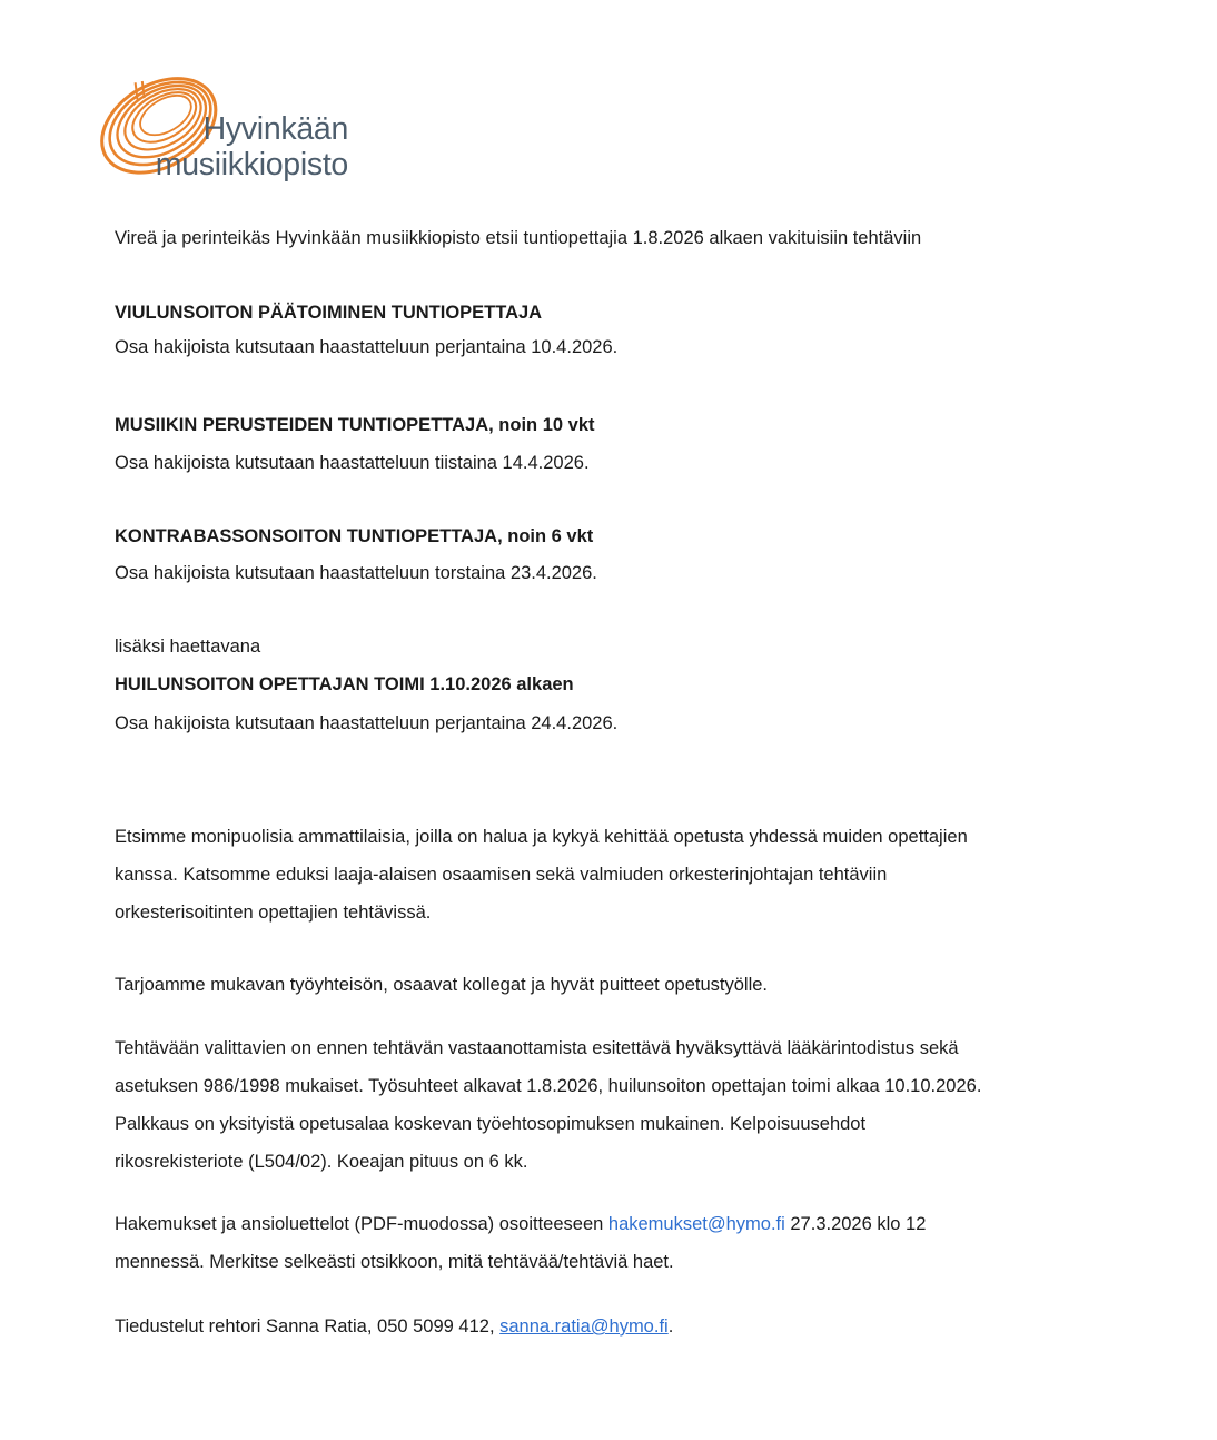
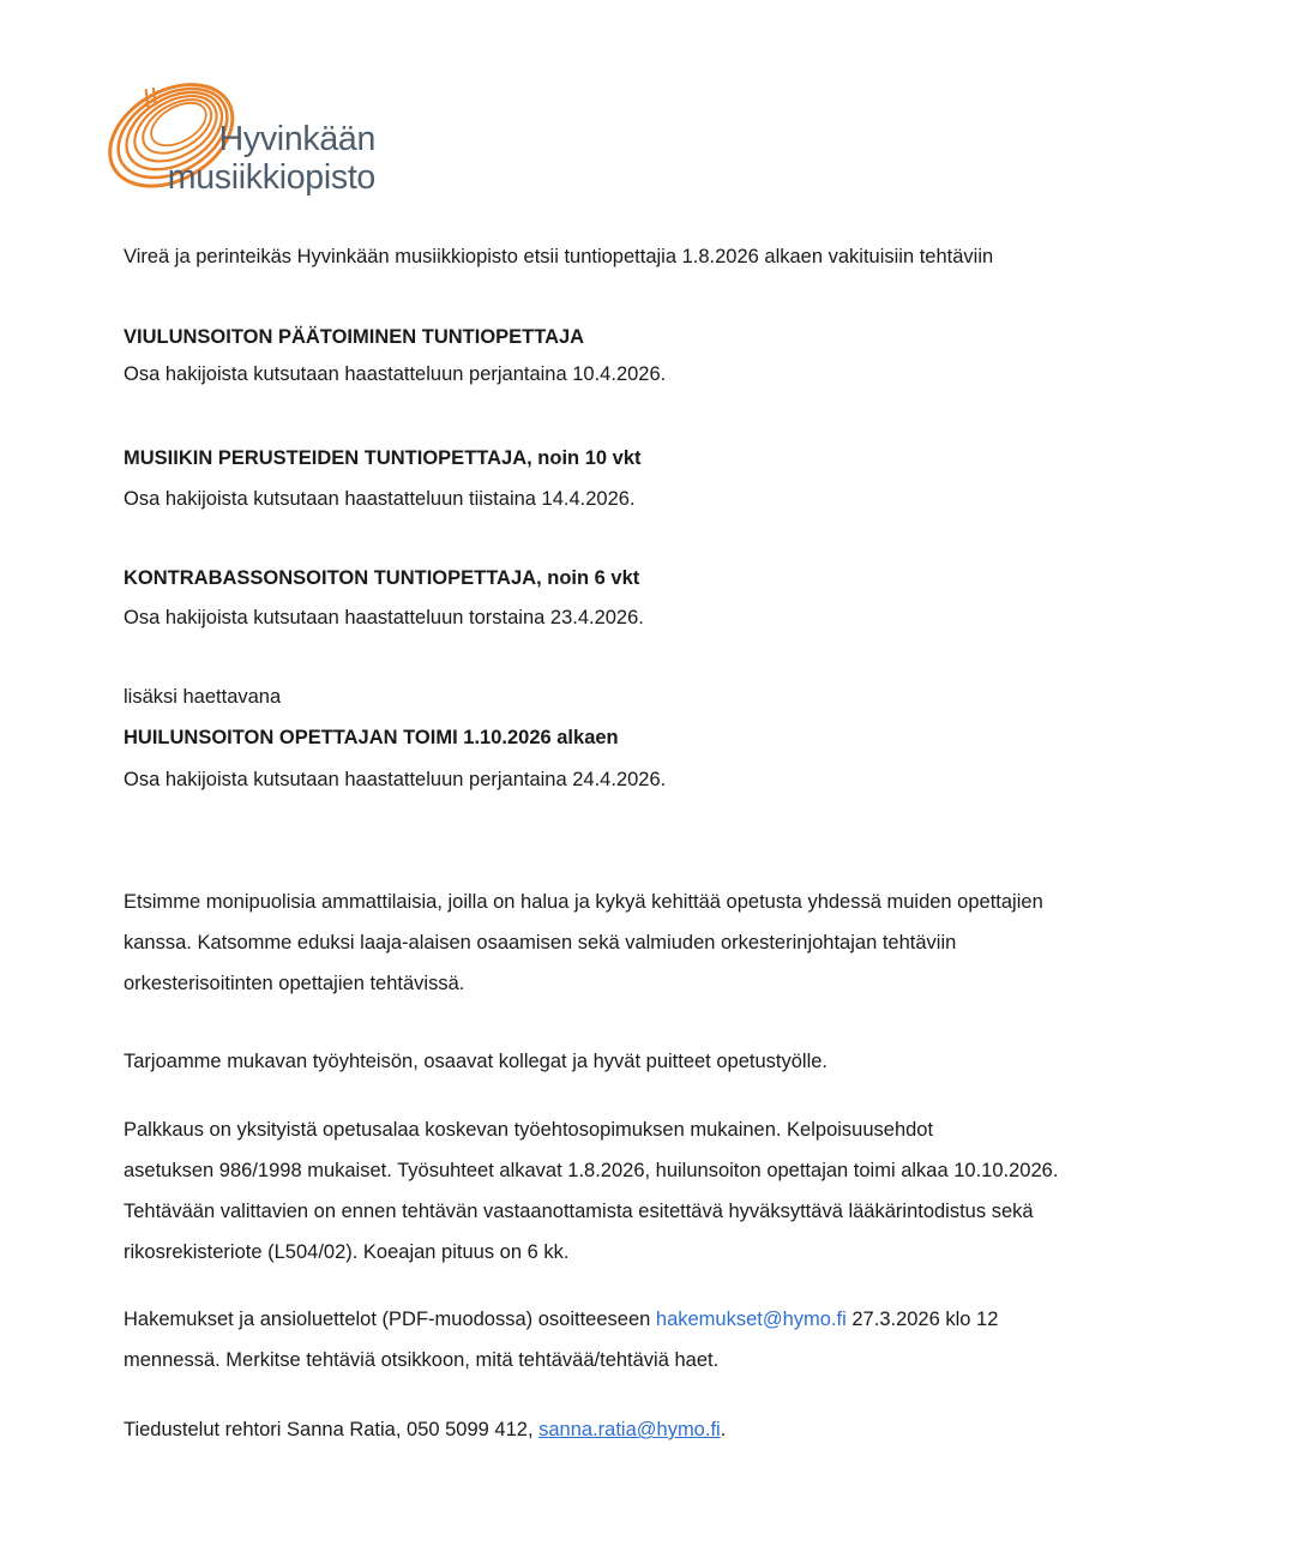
  Hyvinkään
  musiikkiopisto
  Vireä ja perinteikäs Hyvinkään musiikkiopisto etsii tuntiopettajia 1.8.2026 alkaen vakituisiin tehtäviin
  VIULUNSOITON PÄÄTOIMINEN TUNTIOPETTAJA
  Osa hakijoista kutsutaan haastatteluun perjantaina 10.4.2026.
  MUSIIKIN PERUSTEIDEN TUNTIOPETTAJA, noin 10 vkt
  Osa hakijoista kutsutaan haastatteluun tiistaina 14.4.2026.
  KONTRABASSONSOITON TUNTIOPETTAJA, noin 6 vkt
  Osa hakijoista kutsutaan haastatteluun torstaina 23.4.2026.
  lisäksi haettavana
  HUILUNSOITON OPETTAJAN TOIMI 1.10.2026 alkaen
  Osa hakijoista kutsutaan haastatteluun perjantaina 24.4.2026.
  Etsimme monipuolisia ammattilaisia, joilla on halua ja kykyä kehittää opetusta yhdessä muiden opettajien
  kanssa. Katsomme eduksi laaja-alaisen osaamisen sekä valmiuden orkesterinjohtajan tehtäviin
  orkesterisoitinten opettajien tehtävissä.
  Tarjoamme mukavan työyhteisön, osaavat kollegat ja hyvät puitteet opetustyölle.
- Tehtävään valittavien on ennen tehtävän vastaanottamista esitettävä hyväksyttävä lääkärintodistus sekä
+ Palkkaus on yksityistä opetusalaa koskevan työehtosopimuksen mukainen. Kelpoisuusehdot
  asetuksen 986/1998 mukaiset. Työsuhteet alkavat 1.8.2026, huilunsoiton opettajan toimi alkaa 10.10.2026.
- Palkkaus on yksityistä opetusalaa koskevan työehtosopimuksen mukainen. Kelpoisuusehdot
+ Tehtävään valittavien on ennen tehtävän vastaanottamista esitettävä hyväksyttävä lääkärintodistus sekä
  rikosrekisteriote (L504/02). Koeajan pituus on 6 kk.
  Hakemukset ja ansioluettelot (PDF-muodossa) osoitteeseen hakemukset@hymo.fi 27.3.2026 klo 12
- mennessä. Merkitse selkeästi otsikkoon, mitä tehtävää/tehtäviä haet.
+ mennessä. Merkitse tehtäviä otsikkoon, mitä tehtävää/tehtäviä haet.
  Tiedustelut rehtori Sanna Ratia, 050 5099 412, sanna.ratia@hymo.fi.
